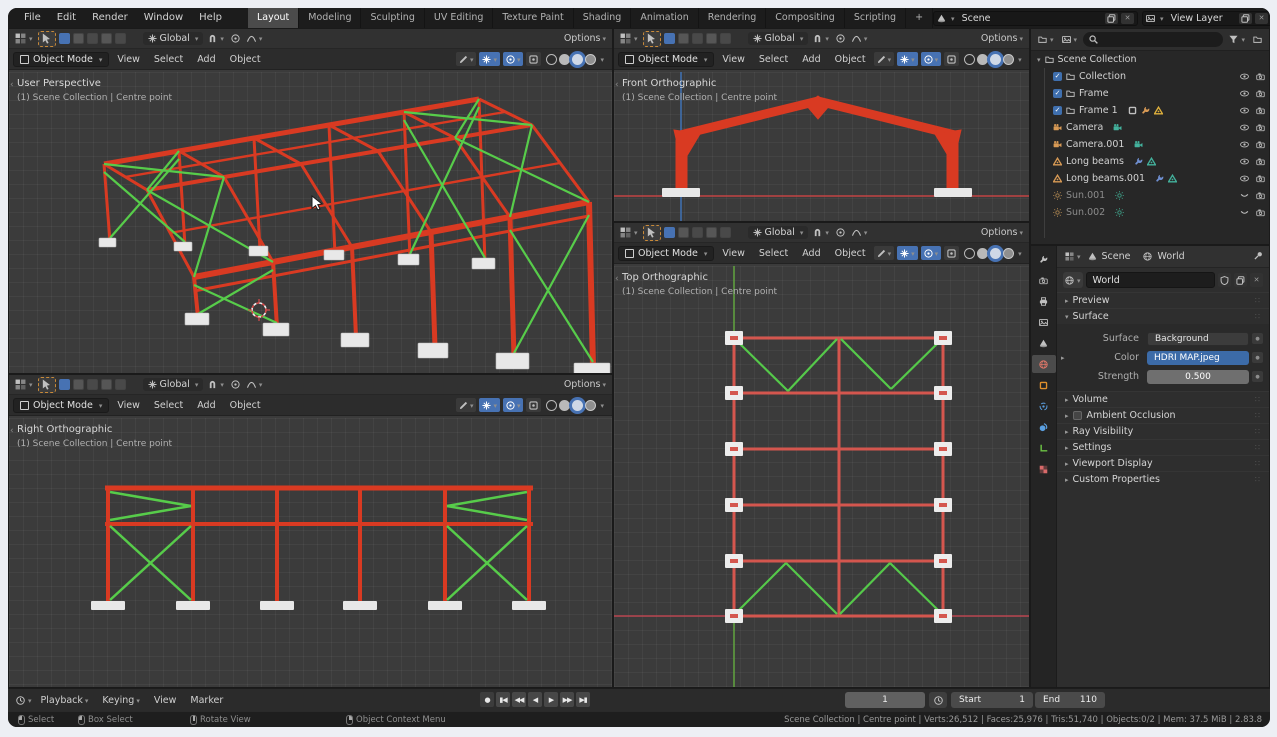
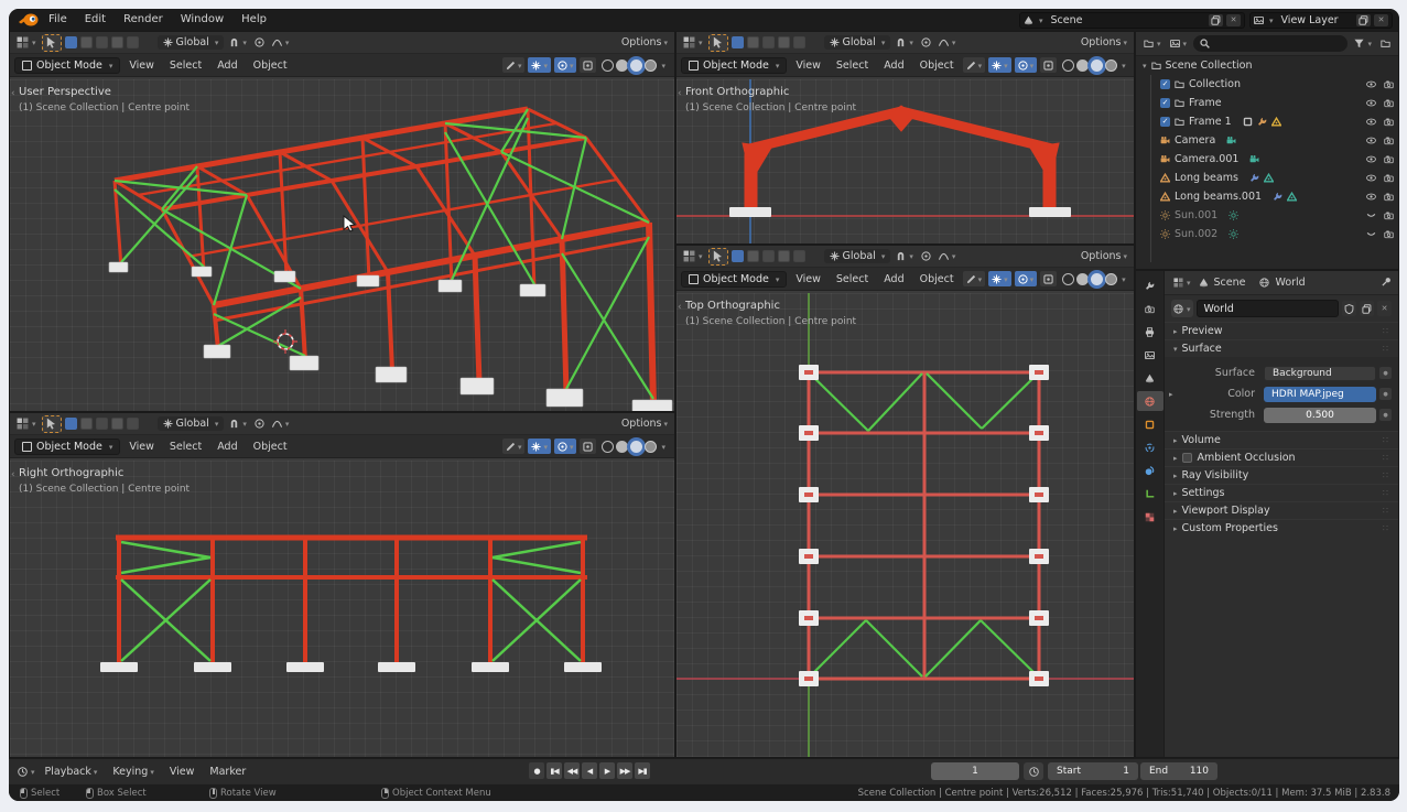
  File
  Edit
  Render
  Window
  Help
- Layout
- Modeling
- Sculpting
- UV Editing
- Texture Paint
- Shading
- Animation
- Rendering
- Compositing
- Scripting
- +
  Scene
  ✕
  View Layer
  ✕
  Global
  Options
  Object Mode
  View
  Select
  Add
  Object
  User Perspective
  (1) Scene Collection | Centre point
  ‹
  Global
  Options
  Object Mode
  View
  Select
  Add
  Object
  Front Orthographic
  (1) Scene Collection | Centre point
  ‹
  Global
  Options
  Object Mode
  View
  Select
  Add
  Object
  Top Orthographic
  (1) Scene Collection | Centre point
  ‹
  Global
  Options
  Object Mode
  View
  Select
  Add
  Object
  Right Orthographic
  (1) Scene Collection | Centre point
  ‹
  Scene Collection
  Collection
  Frame
  Frame 1
  Camera
  Camera.001
  Long beams
  Long beams.001
  Sun.001
  Sun.002
  Scene
  World
  World
  ✕
  Preview
  ∷
  Surface
  ∷
  Surface
  Background
  Color
  HDRI MAP.jpeg
  Strength
  0.500
  Volume
  ∷
  Ambient Occlusion
  ∷
  Ray Visibility
  ∷
  Settings
  ∷
  Viewport Display
  ∷
  Custom Properties
  ∷
  Playback
  Keying
  View
  Marker
  ●
  ▮◀
  ◀◀
  ◀
  ▶
  ▶▶
  ▶▮
  1
  Start
  1
  End
  110
  Select
  Box Select
  Rotate View
  Object Context Menu
- Scene Collection | Centre point | Verts:26,512 | Faces:25,976 | Tris:51,740 | Objects:0/2 | Mem: 37.5 MiB | 2.83.8
+ Scene Collection | Centre point | Verts:26,512 | Faces:25,976 | Tris:51,740 | Objects:0/11 | Mem: 37.5 MiB | 2.83.8
